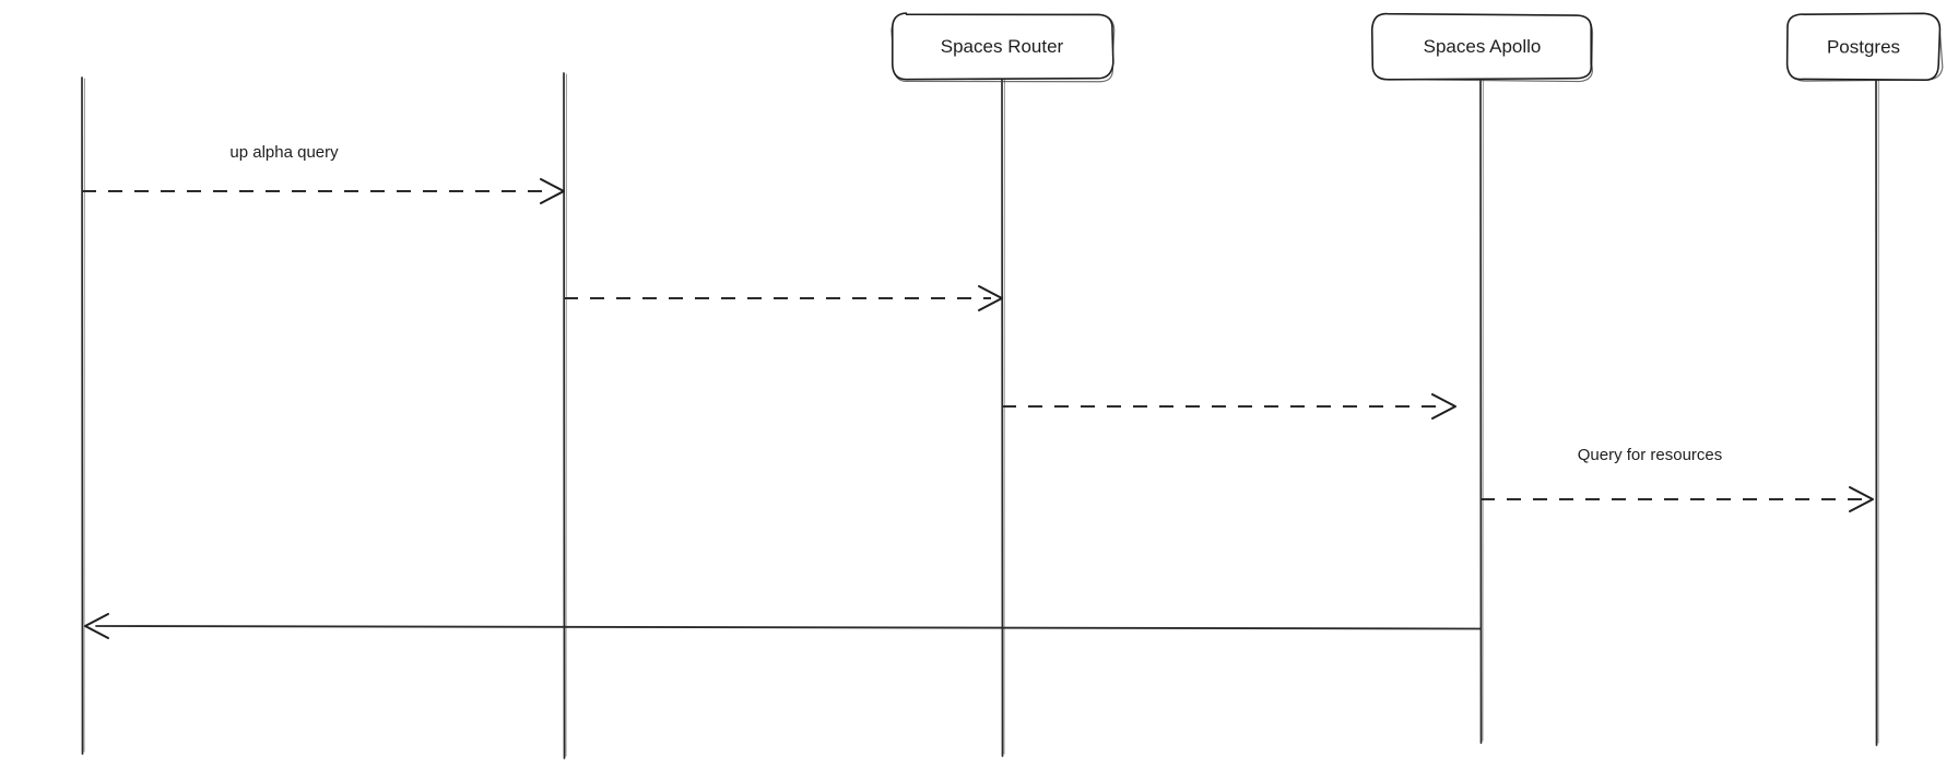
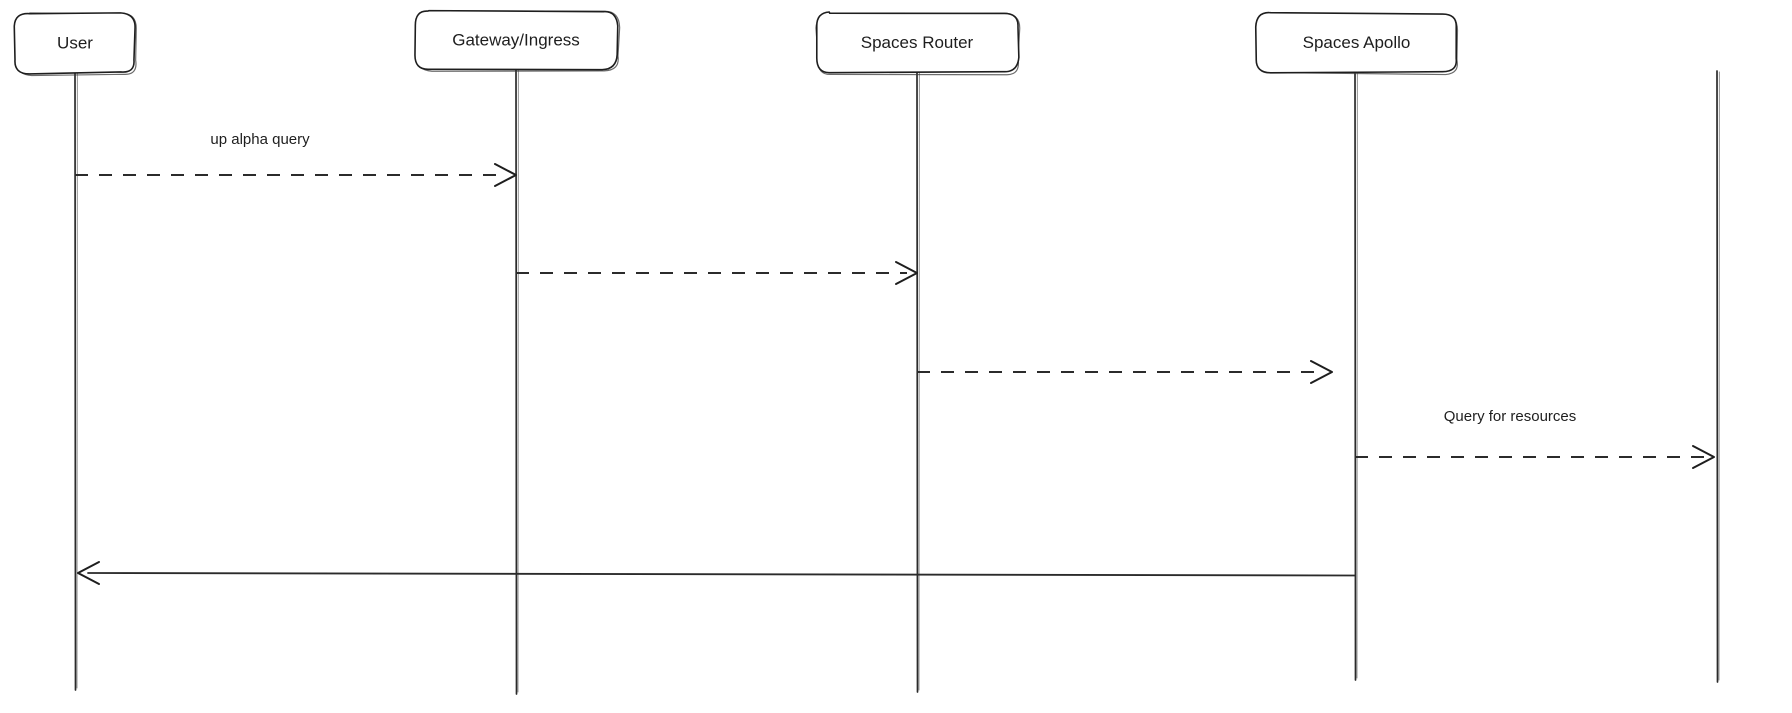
+ User
+ Gateway/Ingress
  Spaces Router
  Spaces Apollo
- Postgres
  up alpha query
  Query for resources
